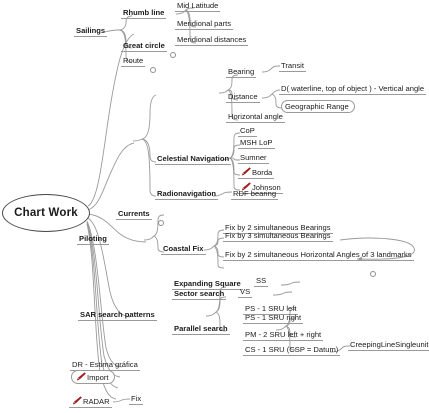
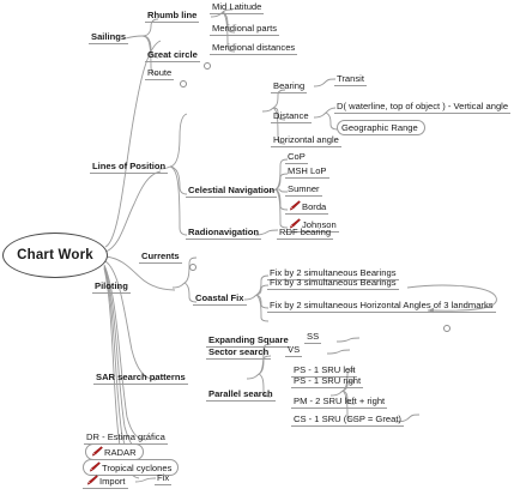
  Chart Work
  Sailings
  Rhumb line
  Mid Latitude
  Meridional parts
  Meridional distances
  Great circle
  Route
+ Lines of Position
  Bearing
  Transit
  Distance
  D( waterline, top of object ) - Vertical angle
  Geographic Range
  Horizontal angle
  Celestial Navigation
  CoP
  MSH LoP
  Sumner
  Borda
  Johnson
  Radionavigation
  RDF bearing
  Piloting
  Currents
  Coastal Fix
  Fix by 2 simultaneous Bearings
  Fix by 3 simultaneous Bearings
  Fix by 2 simultaneous Horizontal Angles of 3 landmarks
  SAR search patterns
  Expanding Square
  SS
  Sector search
  VS
  Parallel search
  PS - 1 SRU left
  PS - 1 SRU right
  PM - 2 SRU left + right
- CS - 1 SRU (CSP = Datum)
+ CS - 1 SRU (CSP = Great)
- CreepingLineSingleunit
  DR - Estima gráfica
- Import
+ RADAR
+ Tropical cyclones
- RADAR
+ Import
  Fix
